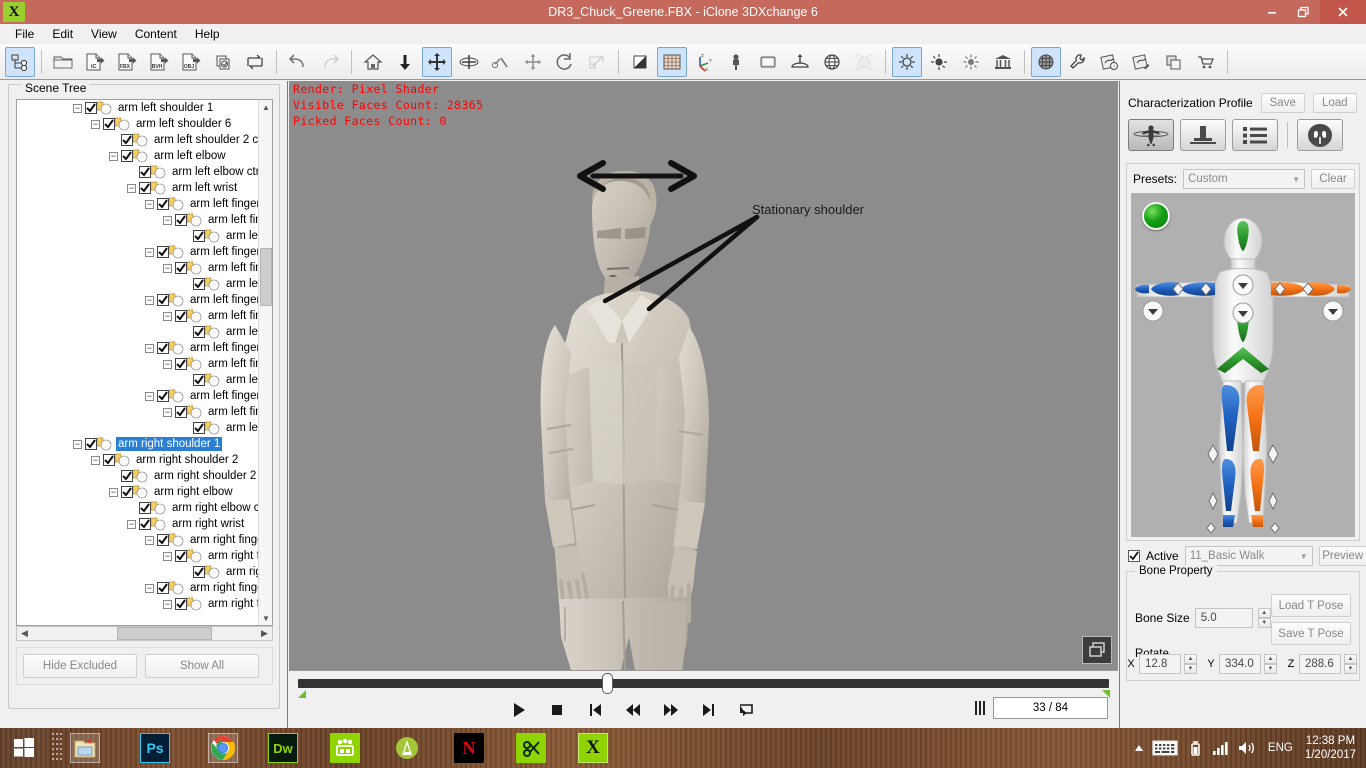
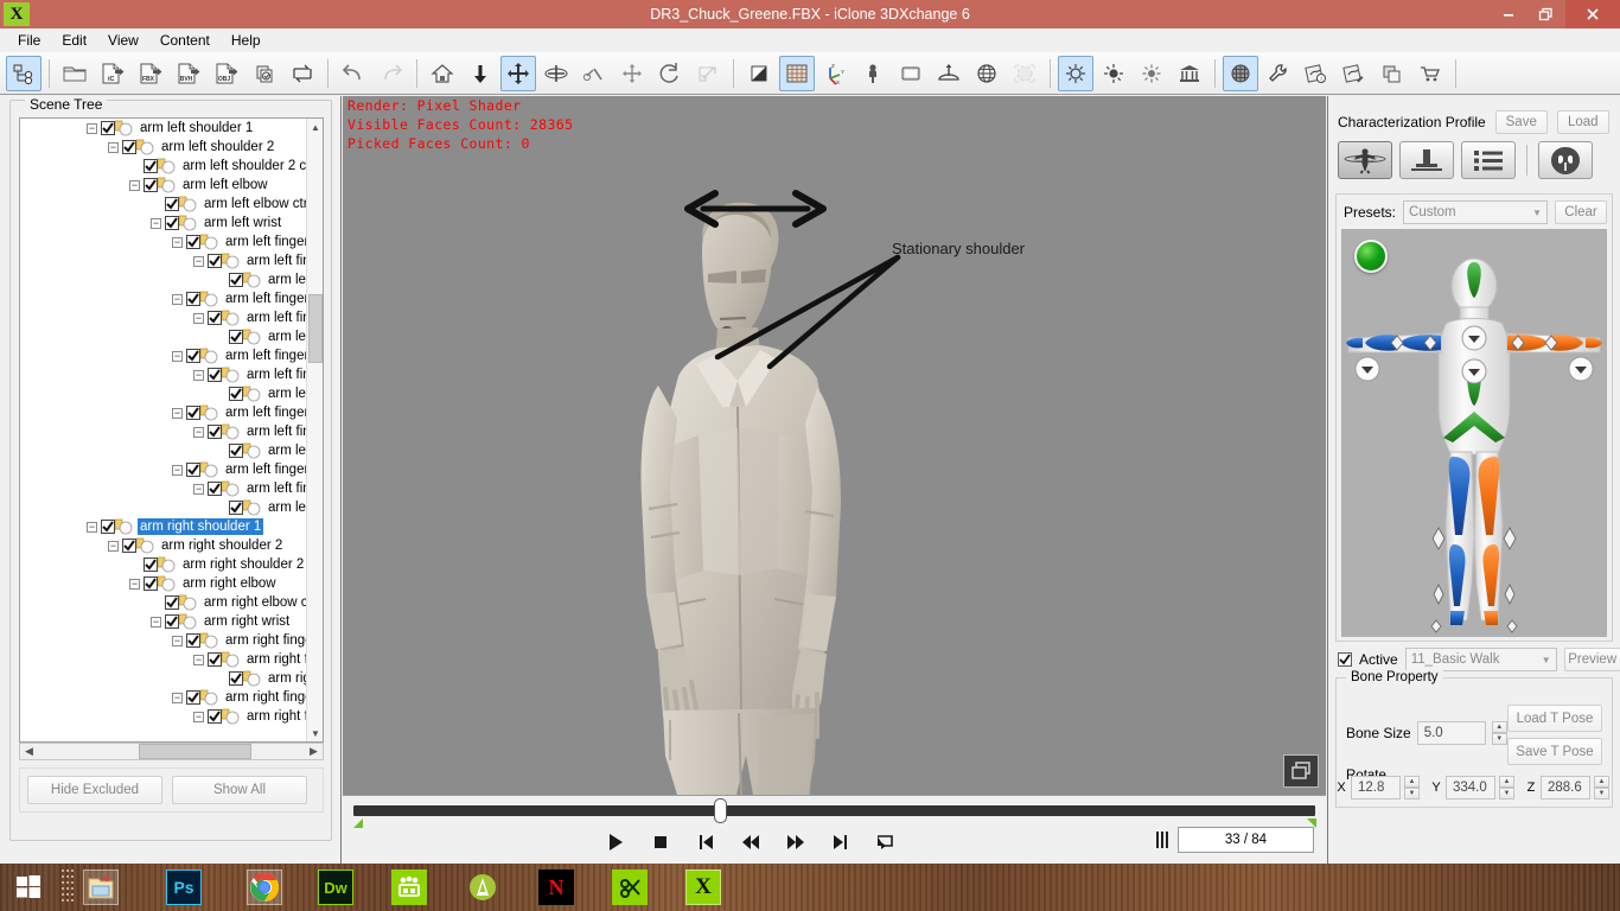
  X
  DR3_Chuck_Greene.FBX - iClone 3DXchange 6
  File
  Edit
  View
  Content
  Help
  Scene Tree
  −
  arm left shoulder 1
  −
- arm left shoulder 6
+ arm left shoulder 2
  arm left shoulder 2 c
  −
  arm left elbow
  arm left elbow ct
  −
  arm left wrist
  −
  arm left finge
  −
  arm left fi
  arm le
  −
  arm left finge
  −
  arm left fi
  arm le
  −
  arm left finge
  −
  arm left fi
  arm le
  −
  arm left finge
  −
  arm left fi
  arm le
  −
  arm left finge
  −
  arm left fi
  arm le
  −
  arm right shoulder 1
  −
  arm right shoulder 2
  arm right shoulder 2
  −
  arm right elbow
  arm right elbow c
  −
  arm right wrist
  −
  arm right fing
  −
  arm right
  arm ri
  −
  arm right fing
  −
  arm right
  ▲
  ▼
  ◀
  ▶
  Hide Excluded
  Show All
  Render: Pixel Shader Visible Faces Count: 28365 Picked Faces Count: 0
  Stationary shoulder
  33 / 84
  Characterization Profile
  Save
  Load
  Presets:
  Custom
  ▼
  Clear
  Active
  11_Basic Walk
  ▼
  Preview
  Bone Property
  Bone Size
  5.0
  Load T Pose
  Save T Pose
  X
  12.8
  Y
  334.0
  Z
  288.6
  Ps
  Dw
  N
  X
- ENG
- 12:38 PM
- 1/20/2017
